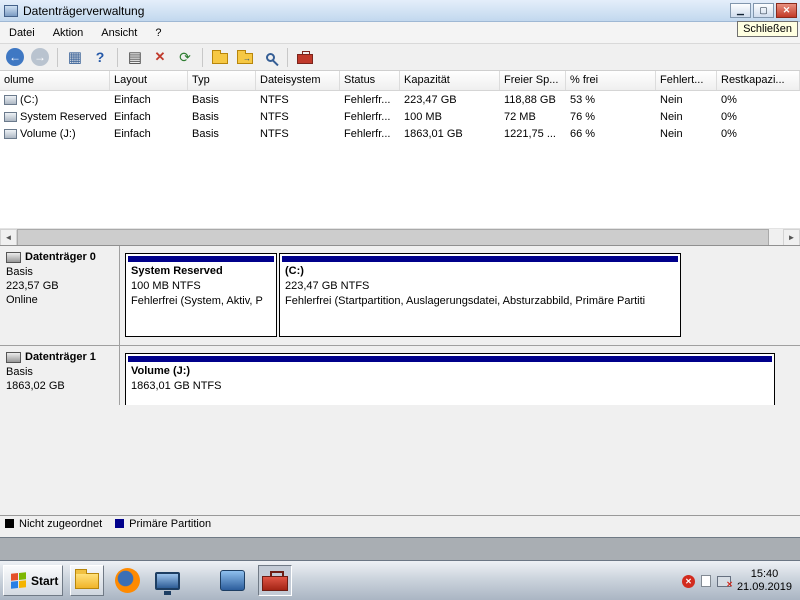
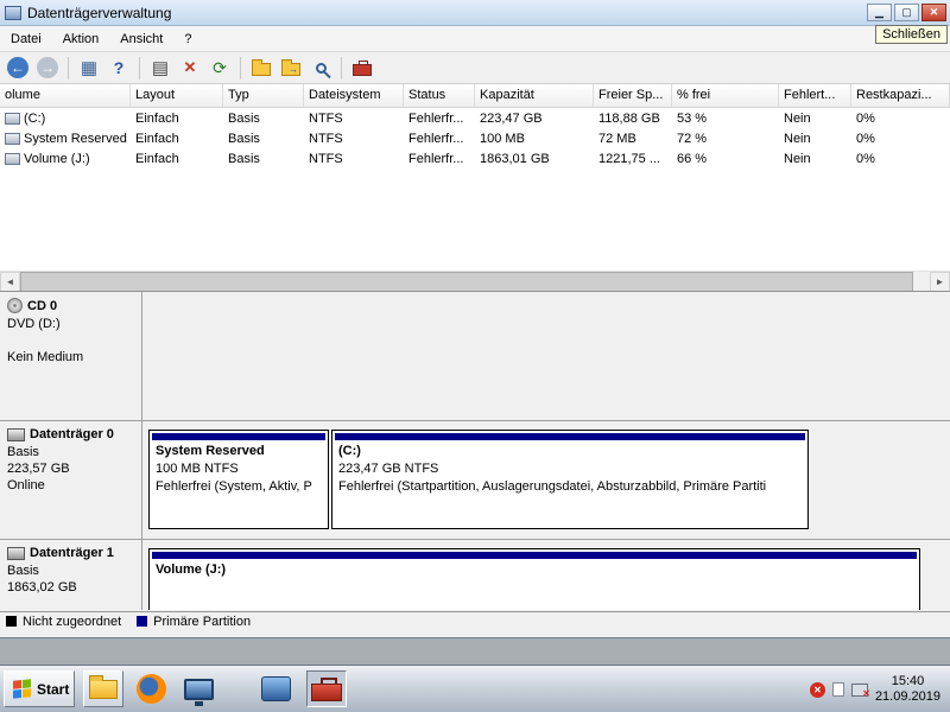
  Datenträgerverwaltung
  ▁
  ▢
  ✕
  Schließen
  Datei
  Aktion
  Ansicht
  ?
  ←
  →
  olume
  Layout
  Typ
  Dateisystem
  Status
  Kapazität
  Freier Sp...
  % frei
  Fehlert...
  Restkapazi...
  (C:)
  Einfach
  Basis
  NTFS
  Fehlerfr...
  223,47 GB
  118,88 GB
  53 %
  Nein
  0%
  System Reserved
  Einfach
  Basis
  NTFS
  Fehlerfr...
  100 MB
  72 MB
- 76 %
+ 72 %
  Nein
  0%
  Volume (J:)
  Einfach
  Basis
  NTFS
  Fehlerfr...
  1863,01 GB
  1221,75 ...
  66 %
  Nein
  0%
  ◄
  ►
+ CD 0
+ DVD (D:)
+ Kein Medium
  Datenträger 0
  Basis
  223,57 GB
  Online
  System Reserved
  100 MB NTFS
  Fehlerfrei (System, Aktiv, P
  (C:)
  223,47 GB NTFS
  Fehlerfrei (Startpartition, Auslagerungsdatei, Absturzabbild, Primäre Partiti
  Datenträger 1
  Basis
  1863,02 GB
  Volume (J:)
- 1863,01 GB NTFS
  Nicht zugeordnet
  Primäre Partition
  Start
  ✕
  15:40
  21.09.2019
